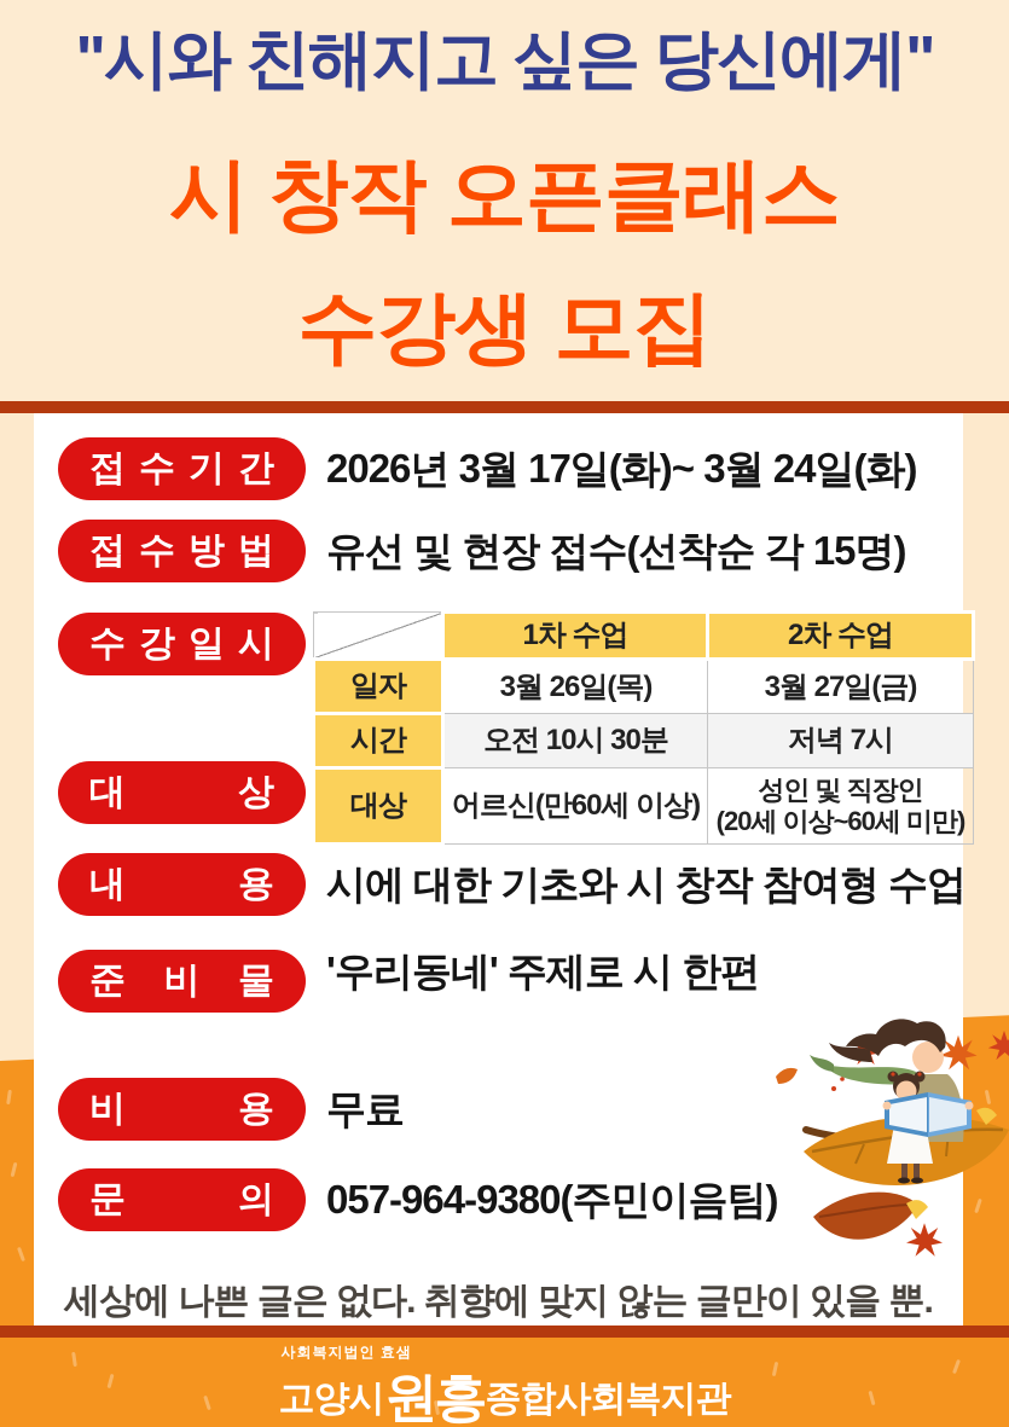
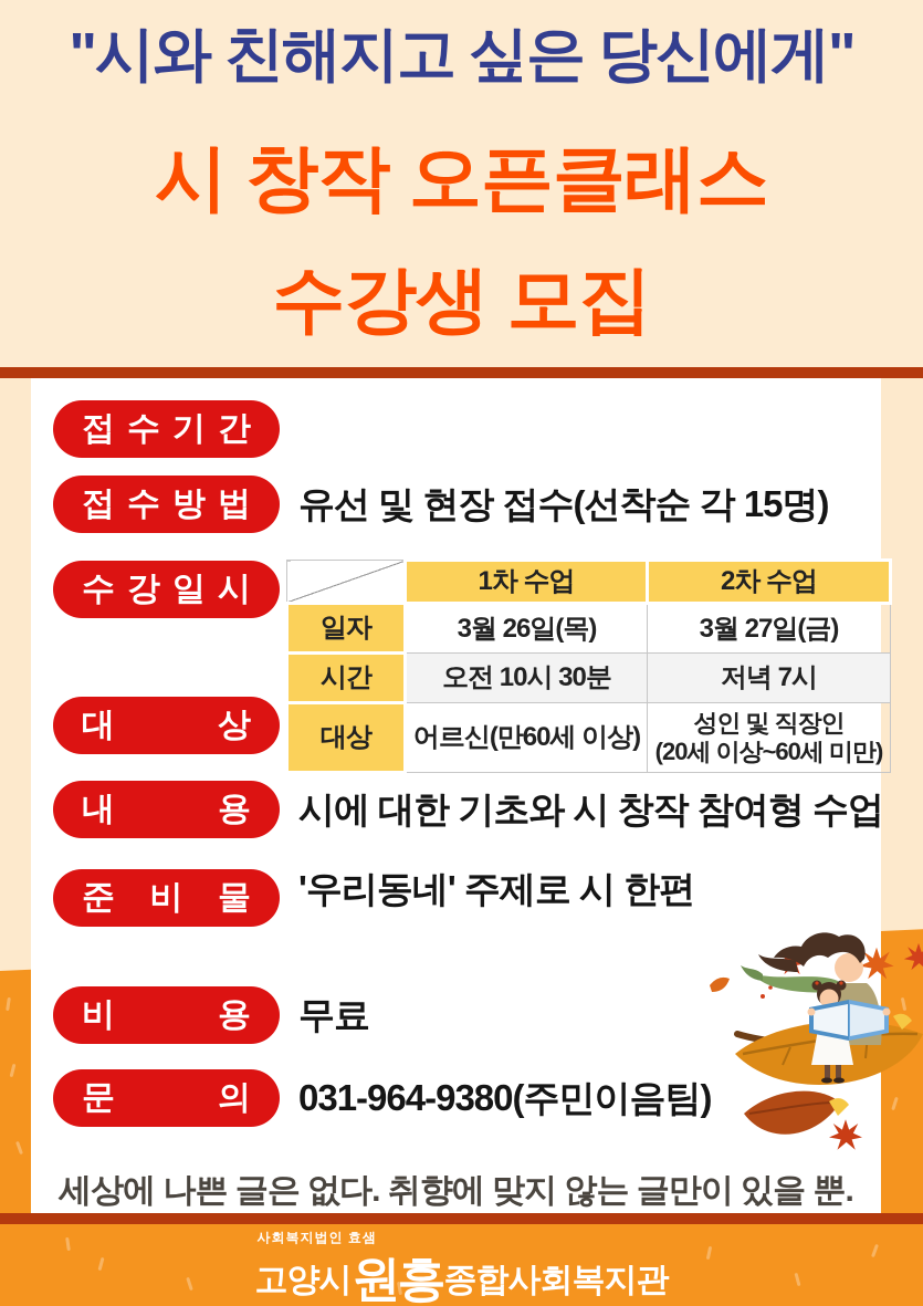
  "시와 친해지고 싶은 당신에게"
  시 창작 오픈클래스
  수강생 모집
  접 수 기 간
- 2026년 3월 17일(화)~ 3월 24일(화)
  접 수 방 법
  유선 및 현장 접수(선착순 각 15명)
  수 강 일 시
  	1차 수업	2차 수업
  일자	3월 26일(목)	3월 27일(금)
  시간	오전 10시 30분	저녁 7시
  대상	어르신(만60세 이상)	성인 및 직장인 (20세 이상~60세 미만)
  대 상
  내 용
  시에 대한 기초와 시 창작 참여형 수업
  준 비 물
  '우리동네' 주제로 시 한편
  비 용
  무료
  문 의
- 057-964-9380(주민이음팀)
+ 031-964-9380(주민이음팀)
  세상에 나쁜 글은 없다. 취향에 맞지 않는 글만이 있을 뿐.
  사회복지법인 효샘
  고양시
  원흥
  종합사회복지관
